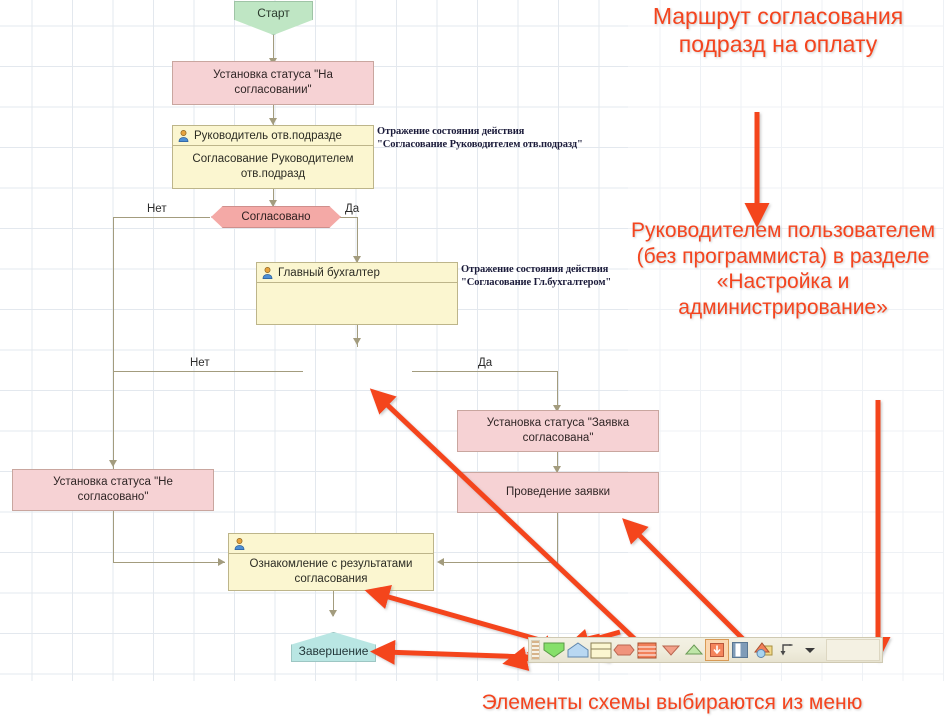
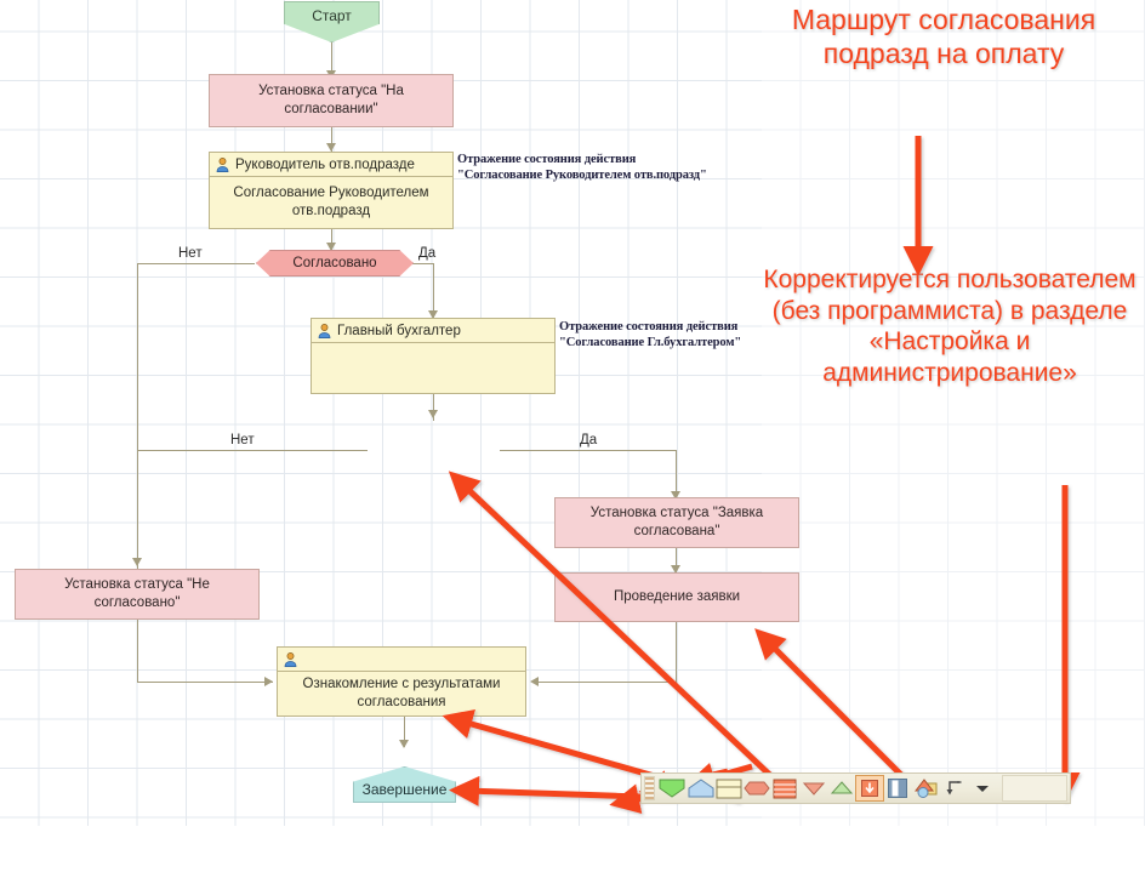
  Старт
  Установка статуса "На согласовании"
  Руководитель отв.подразде
  Согласование Руководителем отв.подразд
  Отражение состояния действия
  "Согласование Руководителем отв.подразд"
  Согласовано
  Нет
  Да
  Главный бухгалтер
  Отражение состояния действия
  "Согласование Гл.бухгалтером"
  Нет
  Да
  Установка статуса "Не согласовано"
  Установка статуса "Заявка согласована"
  Проведение заявки
  Ознакомление с результатами согласования
  Завершение
  Маршрут согласования подразд на оплату
- Руководителем пользователем (без программиста) в разделе «Настройка и администрирование»
+ Корректируется пользователем (без программиста) в разделе «Настройка и администрирование»
- Элементы схемы выбираются из меню
